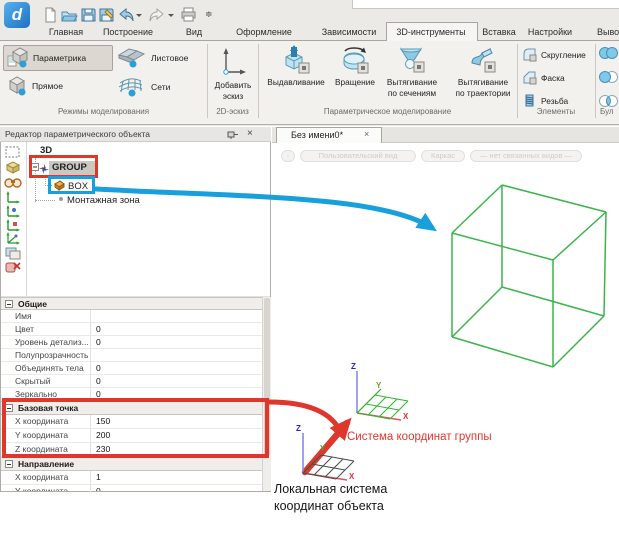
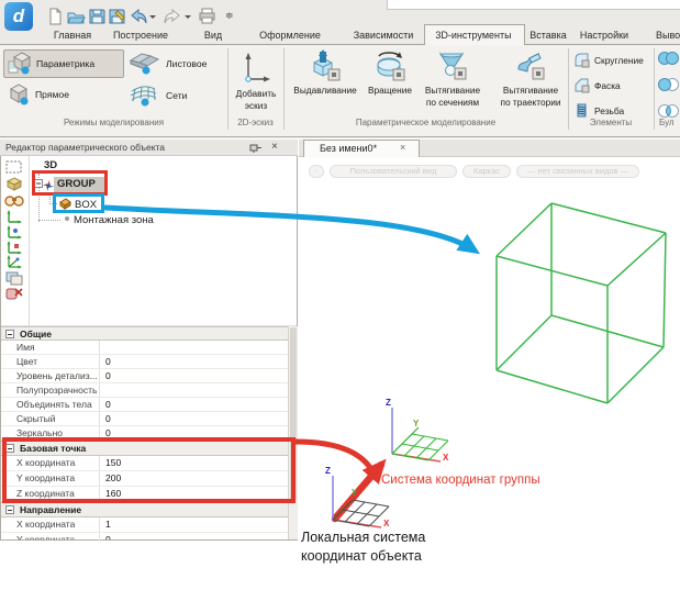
  d
  ≑
  Главная
  Построение
  Вид
  Оформление
  Зависимости
  3D-инструменты
  Вставка
  Настройки
  Выво
  Параметрика
  Прямое
  Листовое
  Сети
  Режимы моделирования
  Добавить
  эскиз
  2D-эскиз
  Выдавливание
  Вращение
  Вытягивание
  по сечениям
  Вытягивание
  по траектории
  Параметрическое моделирование
  Скругление
  Фаска
  Резьба
  Элементы
  Бул
  Редактор параметрического объекта
  ×
  3D
  GROUP
  BOX
  Монтажная зона
  Общие
  Имя
  Цвет
  0
  Уровень детализ...
  0
  Полупрозрачность
  Объединять тела
  0
  Скрытый
  0
  Зеркально
  0
  Базовая точка
  X координата
  150
  Y координата
  200
  Z координата
- 230
+ 160
  Направление
  X координата
  1
  Без имени0*
  ×
  Пользовательский вид
  Каркас
  — нет связанных видов —
  Z
  X
  Y
  Z
  X
  Y
  Система координат группы
  Локальная система
  координат объекта
